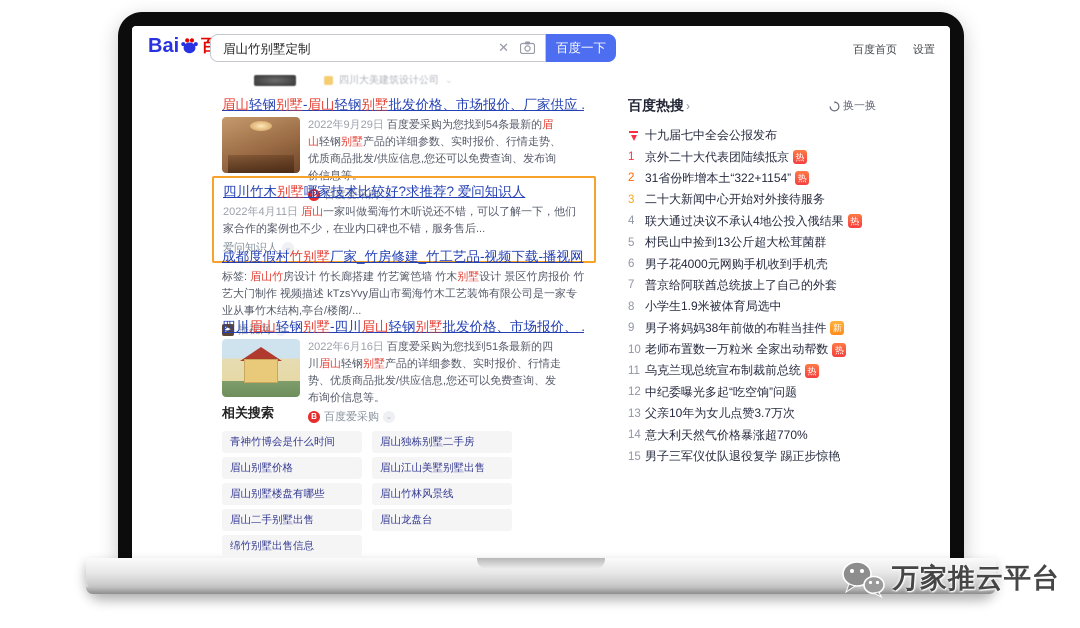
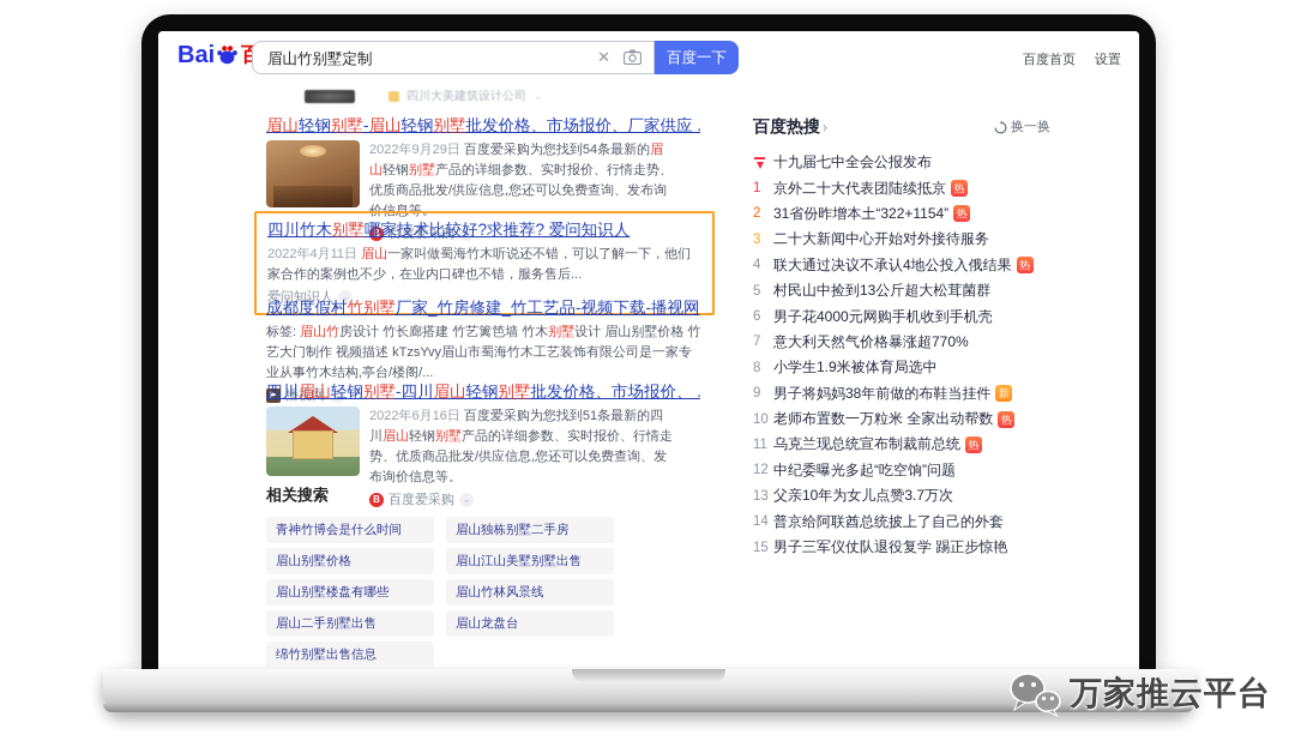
  Bai
  眉山竹别墅定制
  ✕
  百度一下
  百度首页
  设置
  四川大美建筑设计公司
  ⌄
  眉山轻钢别墅-眉山轻钢别墅批发价格、市场报价、厂家供应 .
  2022年9月29日 百度爱采购为您找到54条最新的眉山轻钢别墅产品的详细参数、实时报价、行情走势、优质商品批发/供应信息,您还可以免费查询、发布询价信息等。
  B
  百度爱采购
  ⌄
  四川竹木别墅哪家技术比较好?求推荐? 爱问知识人
  2022年4月11日 眉山一家叫做蜀海竹木听说还不错，可以了解一下，他们家合作的案例也不少，在业内口碑也不错，服务售后...
  爱问知识人
  ⌄
  成都度假村竹别墅厂家_竹房修建_竹工艺品-视频下载-播视网
- 标签: 眉山竹房设计 竹长廊搭建 竹艺篱笆墙 竹木别墅设计 景区竹房报价 竹艺大门制作 视频描述 kTzsYvy眉山市蜀海竹木工艺装饰有限公司是一家专业从事竹木结构,亭台/楼阁/...
+ 标签: 眉山竹房设计 竹长廊搭建 竹艺篱笆墙 竹木别墅设计 眉山别墅价格 竹艺大门制作 视频描述 kTzsYvy眉山市蜀海竹木工艺装饰有限公司是一家专业从事竹木结构,亭台/楼阁/...
  播视网
  ⌄
  四川眉山轻钢别墅-四川眉山轻钢别墅批发价格、市场报价、 .
  2022年6月16日 百度爱采购为您找到51条最新的四川眉山轻钢别墅产品的详细参数、实时报价、行情走势、优质商品批发/供应信息,您还可以免费查询、发布询价信息等。
  B
  百度爱采购
  ⌄
  相关搜索
  青神竹博会是什么时间
  眉山独栋别墅二手房
  眉山别墅价格
  眉山江山美墅别墅出售
  眉山别墅楼盘有哪些
  眉山竹林风景线
  眉山二手别墅出售
  眉山龙盘台
  绵竹别墅出售信息
  百度热搜 ›
  换一换
  十九届七中全会公报发布
  1
  京外二十大代表团陆续抵京
  热
  2
  31省份昨增本土“322+1154”
  热
  3
  二十大新闻中心开始对外接待服务
  4
  联大通过决议不承认4地公投入俄结果
  热
  5
  村民山中捡到13公斤超大松茸菌群
  6
  男子花4000元网购手机收到手机壳
  7
- 普京给阿联酋总统披上了自己的外套
+ 意大利天然气价格暴涨超770%
  8
  小学生1.9米被体育局选中
  9
  男子将妈妈38年前做的布鞋当挂件
  新
  10
  老师布置数一万粒米 全家出动帮数
  热
  11
  乌克兰现总统宣布制裁前总统
  热
  12
  中纪委曝光多起“吃空饷”问题
  13
  父亲10年为女儿点赞3.7万次
  14
- 意大利天然气价格暴涨超770%
+ 普京给阿联酋总统披上了自己的外套
  15
  男子三军仪仗队退役复学 踢正步惊艳
  万家推云平台
